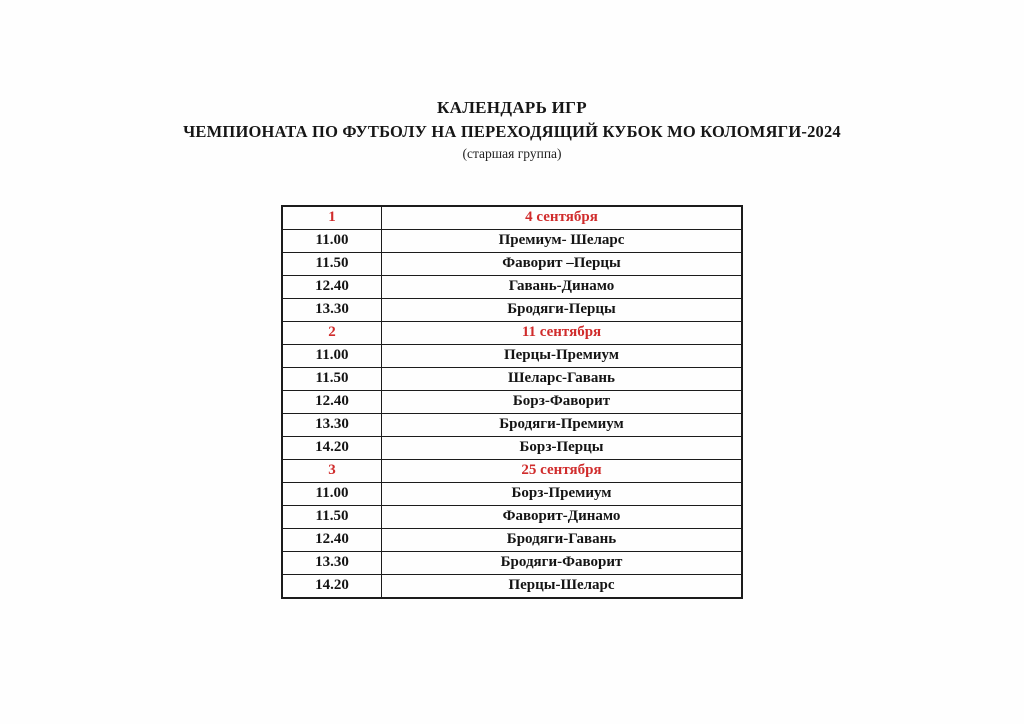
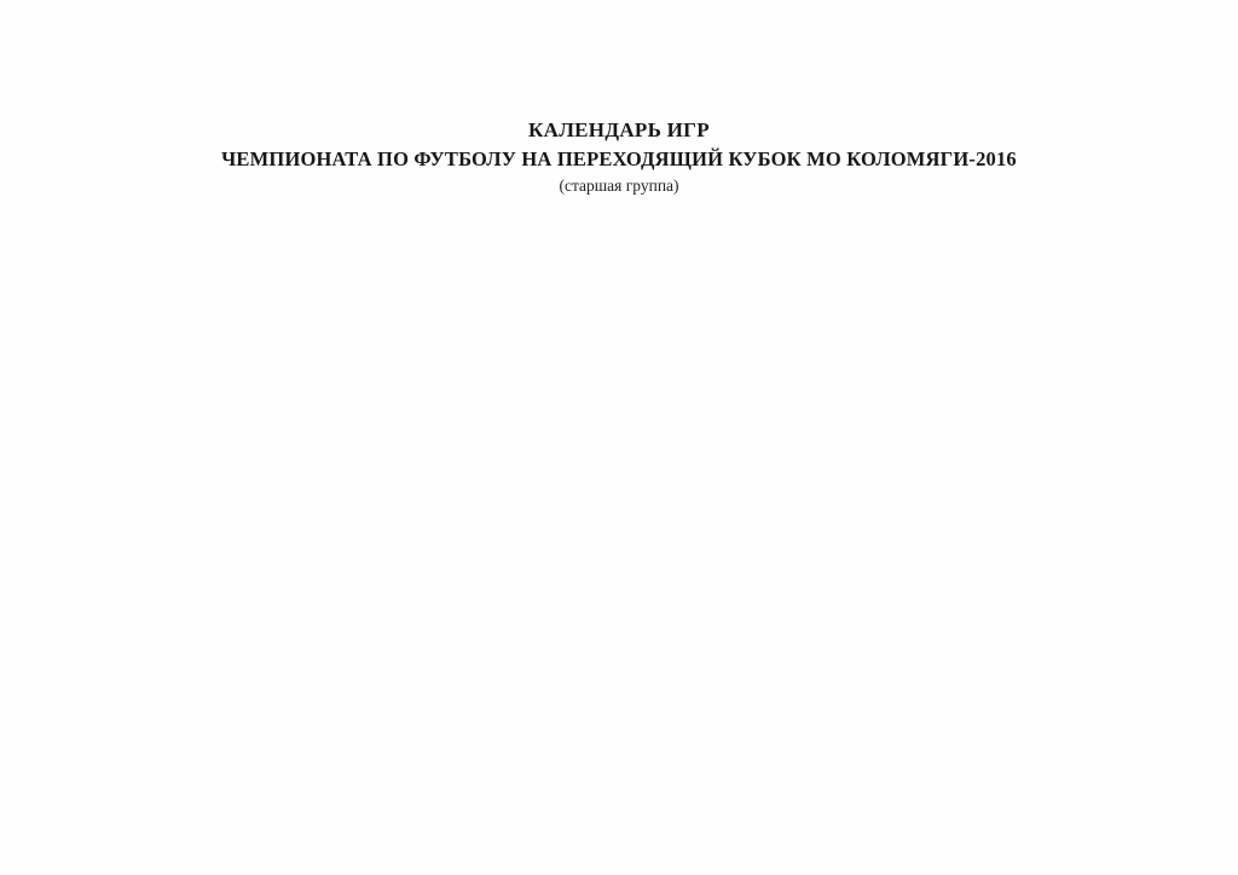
  КАЛЕНДАРЬ ИГР
- ЧЕМПИОНАТА ПО ФУТБОЛУ НА ПЕРЕХОДЯЩИЙ КУБОК МО КОЛОМЯГИ-2024
+ ЧЕМПИОНАТА ПО ФУТБОЛУ НА ПЕРЕХОДЯЩИЙ КУБОК МО КОЛОМЯГИ-2016
  (старшая группа)
- 1	4 сентября
- 11.00	Премиум- Шеларс
- 11.50	Фаворит –Перцы
- 12.40	Гавань-Динамо
- 13.30	Бродяги-Перцы
- 2	11 сентября
- 11.00	Перцы-Премиум
- 11.50	Шеларс-Гавань
- 12.40	Борз-Фаворит
- 13.30	Бродяги-Премиум
- 14.20	Борз-Перцы
- 3	25 сентября
- 11.00	Борз-Премиум
- 11.50	Фаворит-Динамо
- 12.40	Бродяги-Гавань
- 13.30	Бродяги-Фаворит
- 14.20	Перцы-Шеларс
